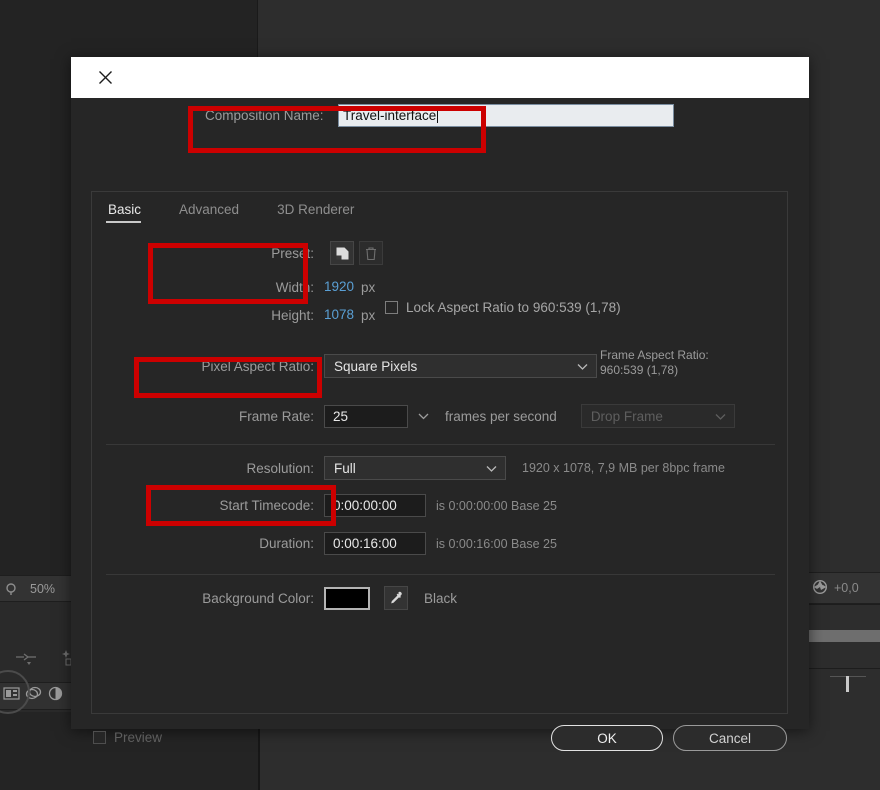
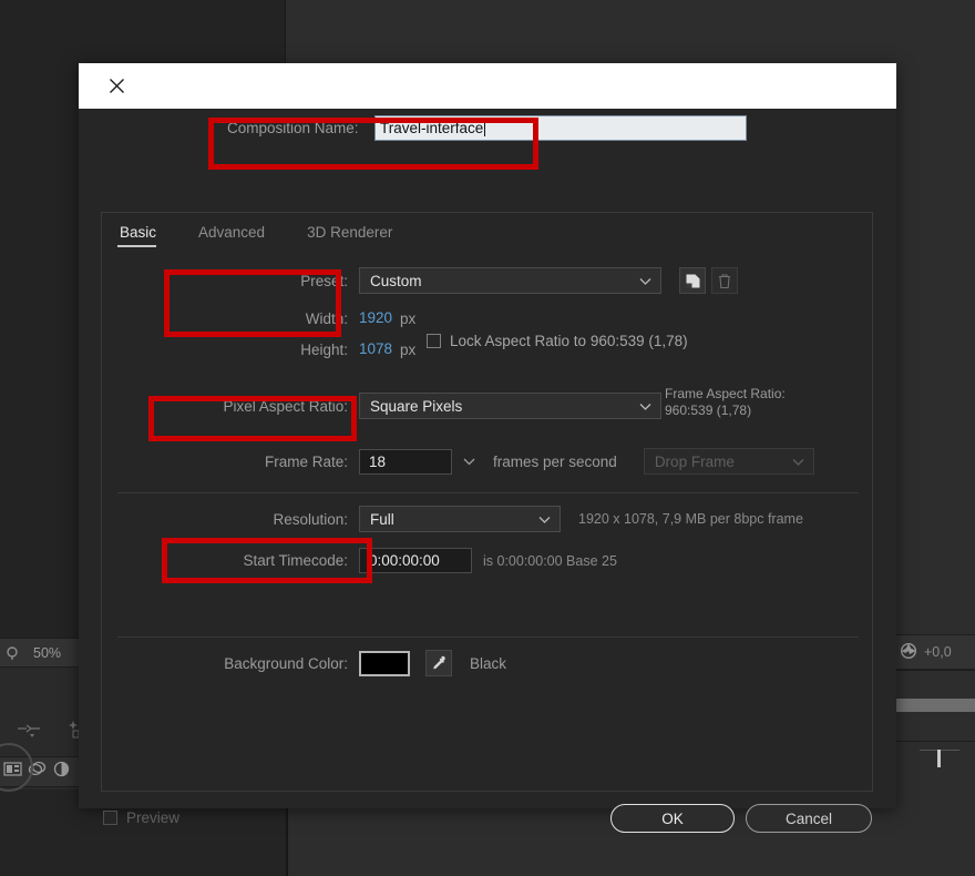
  50%
  +0,0
  Composition Name:
  Travel-interface
  Basic
  Advanced
  3D Renderer
  Preset:
+ Custom
  Width:
  1920
  px
  Height:
  1078
  px
  Lock Aspect Ratio to 960:539 (1,78)
  Pixel Aspect Ratio:
  Square Pixels
  Frame Aspect Ratio:
  960:539 (1,78)
  Frame Rate:
- 25
+ 18
  frames per second
  Drop Frame
  Resolution:
  Full
  1920 x 1078, 7,9 MB per 8bpc frame
  Start Timecode:
  0:00:00:00
  is 0:00:00:00 Base 25
- Duration:
- 0:00:16:00
- is 0:00:16:00 Base 25
  Background Color:
  Black
  Preview
  OK
  Cancel
